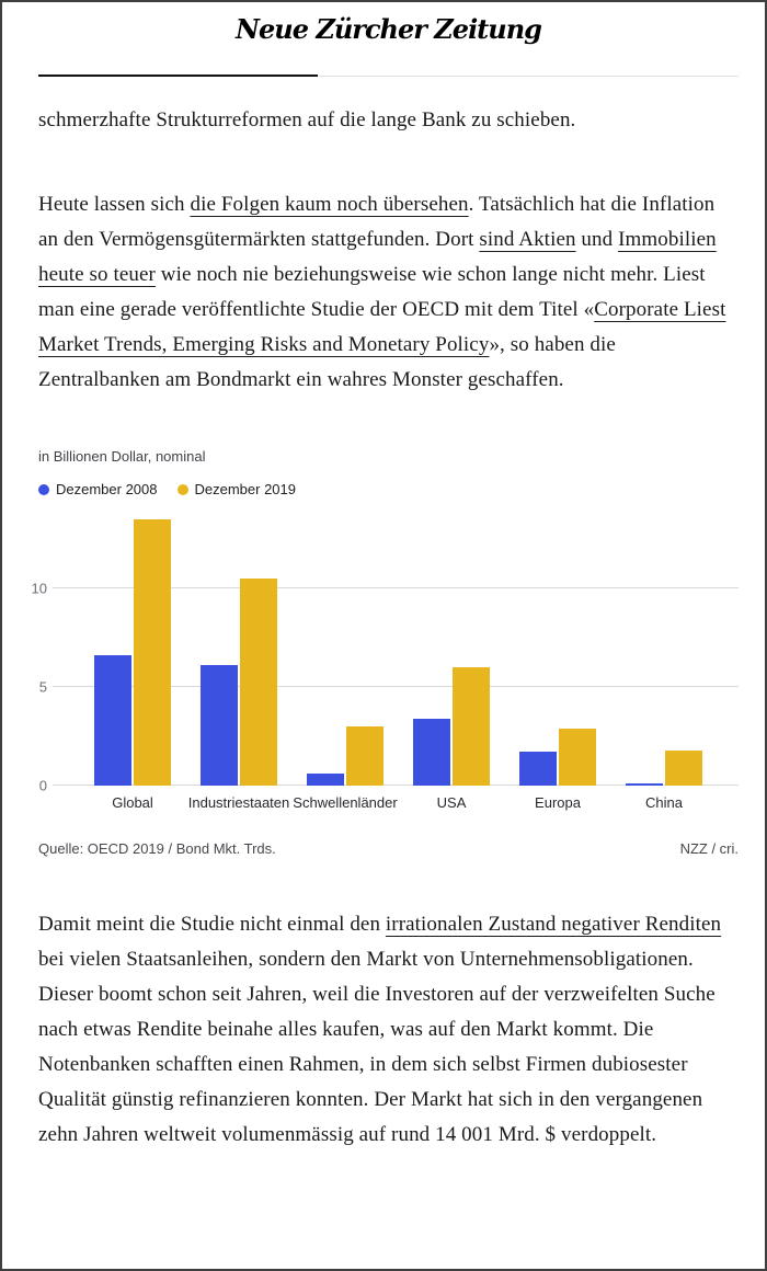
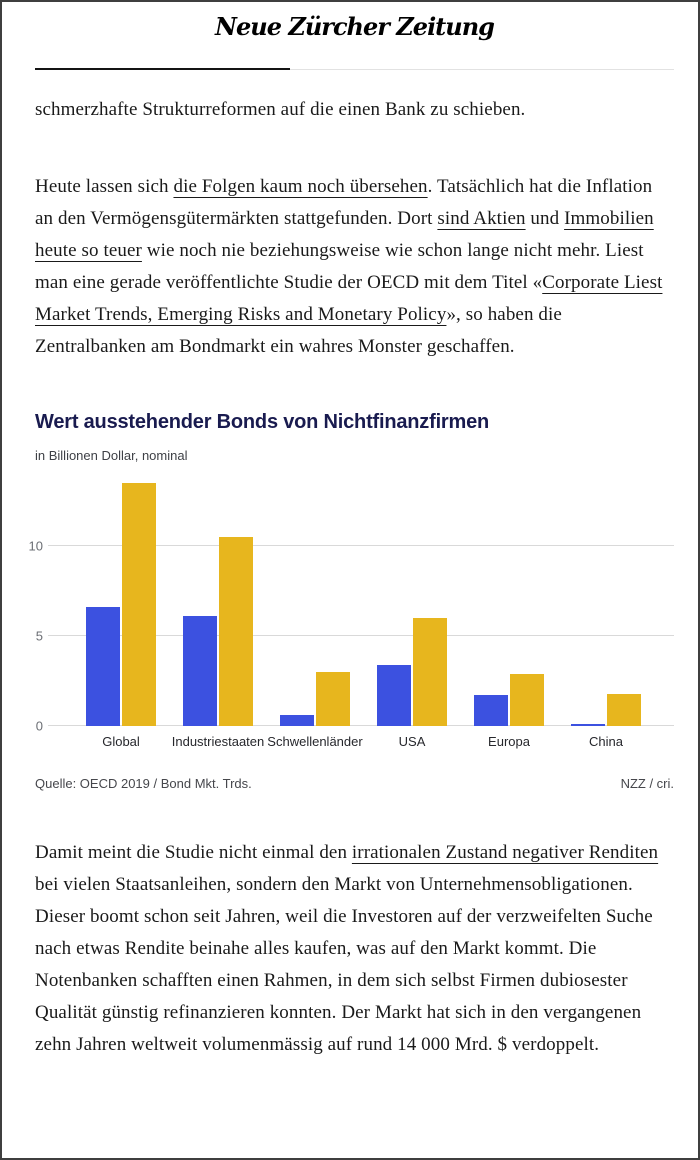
  Neue Zürcher Zeitung
- schmerzhafte Strukturreformen auf die lange Bank zu schieben.
+ schmerzhafte Strukturreformen auf die einen Bank zu schieben.
  Heute lassen sich die Folgen kaum noch übersehen. Tatsächlich hat die Inflation an den Vermögensgütermärkten stattgefunden. Dort sind Aktien und Immobilien heute so teuer wie noch nie beziehungsweise wie schon lange nicht mehr. Liest man eine gerade veröffentlichte Studie der OECD mit dem Titel «Corporate Liest Market Trends, Emerging Risks and Monetary Policy», so haben die Zentralbanken am Bondmarkt ein wahres Monster geschaffen.
+ Wert ausstehender Bonds von Nichtfinanzfirmen
  in Billionen Dollar, nominal
- Dezember 2008
- Dezember 2019
  0
  5
  10
  Global
  Industriestaaten
  Schwellenländer
  USA
  Europa
  China
  Quelle: OECD 2019 / Bond Mkt. Trds.
  NZZ / cri.
- Damit meint die Studie nicht einmal den irrationalen Zustand negativer Renditen bei vielen Staatsanleihen, sondern den Markt von Unternehmensobligationen. Dieser boomt schon seit Jahren, weil die Investoren auf der verzweifelten Suche nach etwas Rendite beinahe alles kaufen, was auf den Markt kommt. Die Notenbanken schafften einen Rahmen, in dem sich selbst Firmen dubiosester Qualität günstig refinanzieren konnten. Der Markt hat sich in den vergangenen zehn Jahren weltweit volumenmässig auf rund 14 001 Mrd. $ verdoppelt.
+ Damit meint die Studie nicht einmal den irrationalen Zustand negativer Renditen bei vielen Staatsanleihen, sondern den Markt von Unternehmensobligationen. Dieser boomt schon seit Jahren, weil die Investoren auf der verzweifelten Suche nach etwas Rendite beinahe alles kaufen, was auf den Markt kommt. Die Notenbanken schafften einen Rahmen, in dem sich selbst Firmen dubiosester Qualität günstig refinanzieren konnten. Der Markt hat sich in den vergangenen zehn Jahren weltweit volumenmässig auf rund 14 000 Mrd. $ verdoppelt.
